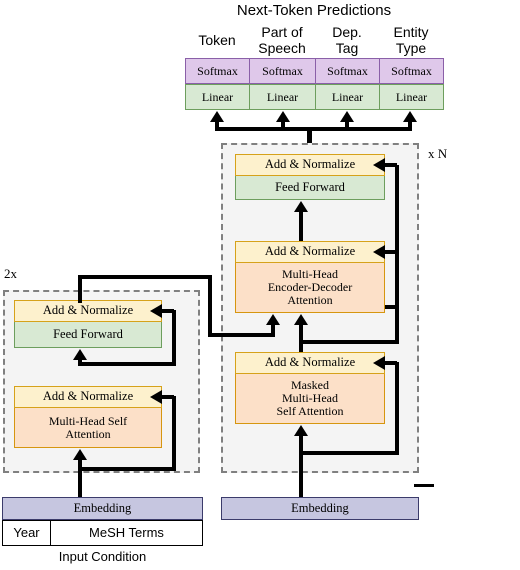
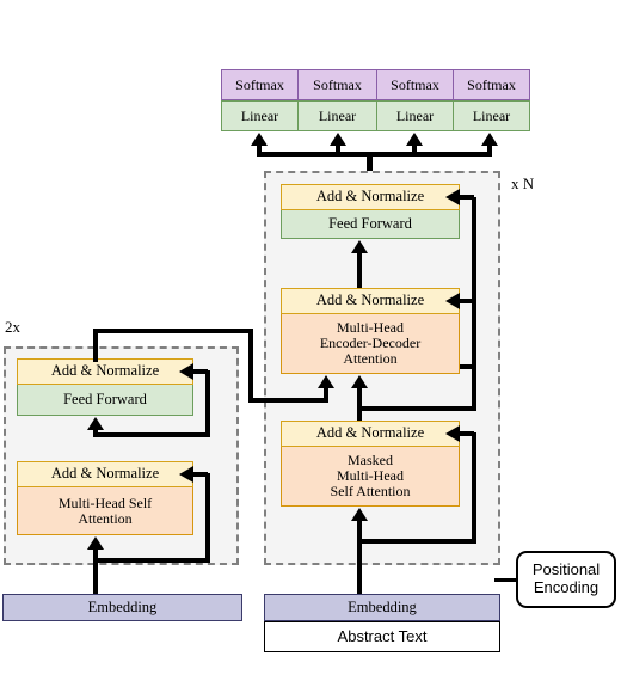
- Next-Token Predictions
- Token
- Part of
- Speech
- Dep.
- Tag
- Entity
- Type
  Softmax
  Softmax
  Softmax
  Softmax
  Linear
  Linear
  Linear
  Linear
  x N
  Add & Normalize
  Feed Forward
  Add & Normalize
  Multi-Head
  Encoder-Decoder
  Attention
  Add & Normalize
  Masked
  Multi-Head
  Self Attention
  Embedding
+ Abstract Text
+ Positional
+ Encoding
  2x
  Add & Normalize
  Feed Forward
  Add & Normalize
  Multi-Head Self
  Attention
  Embedding
- Year
- MeSH Terms
- Input Condition
